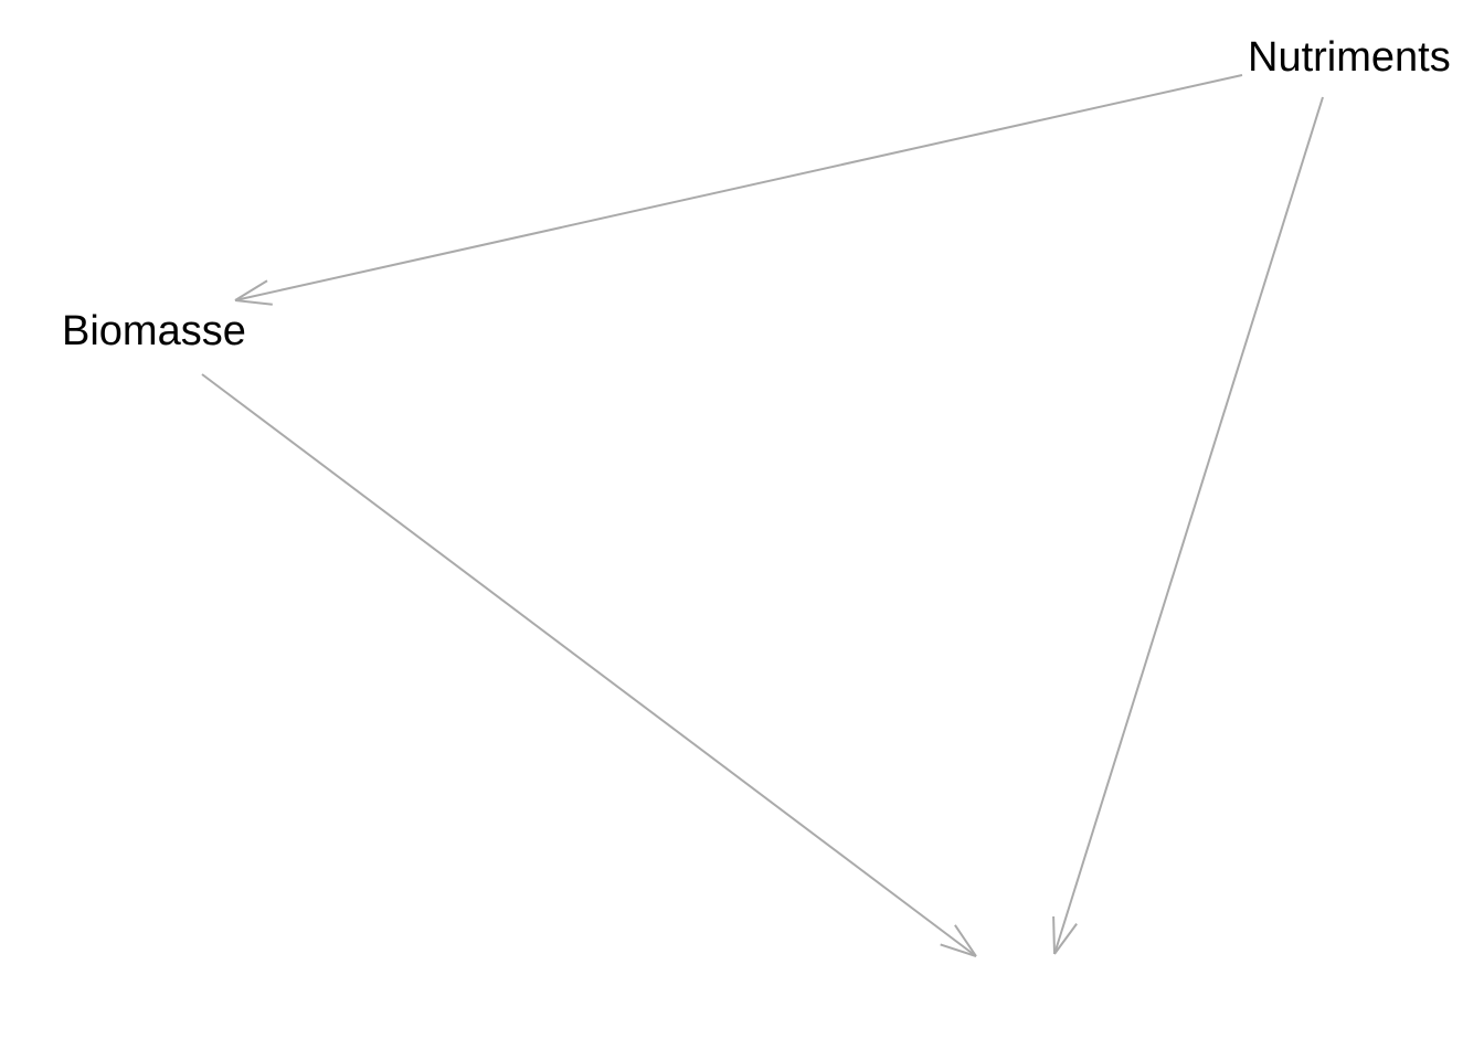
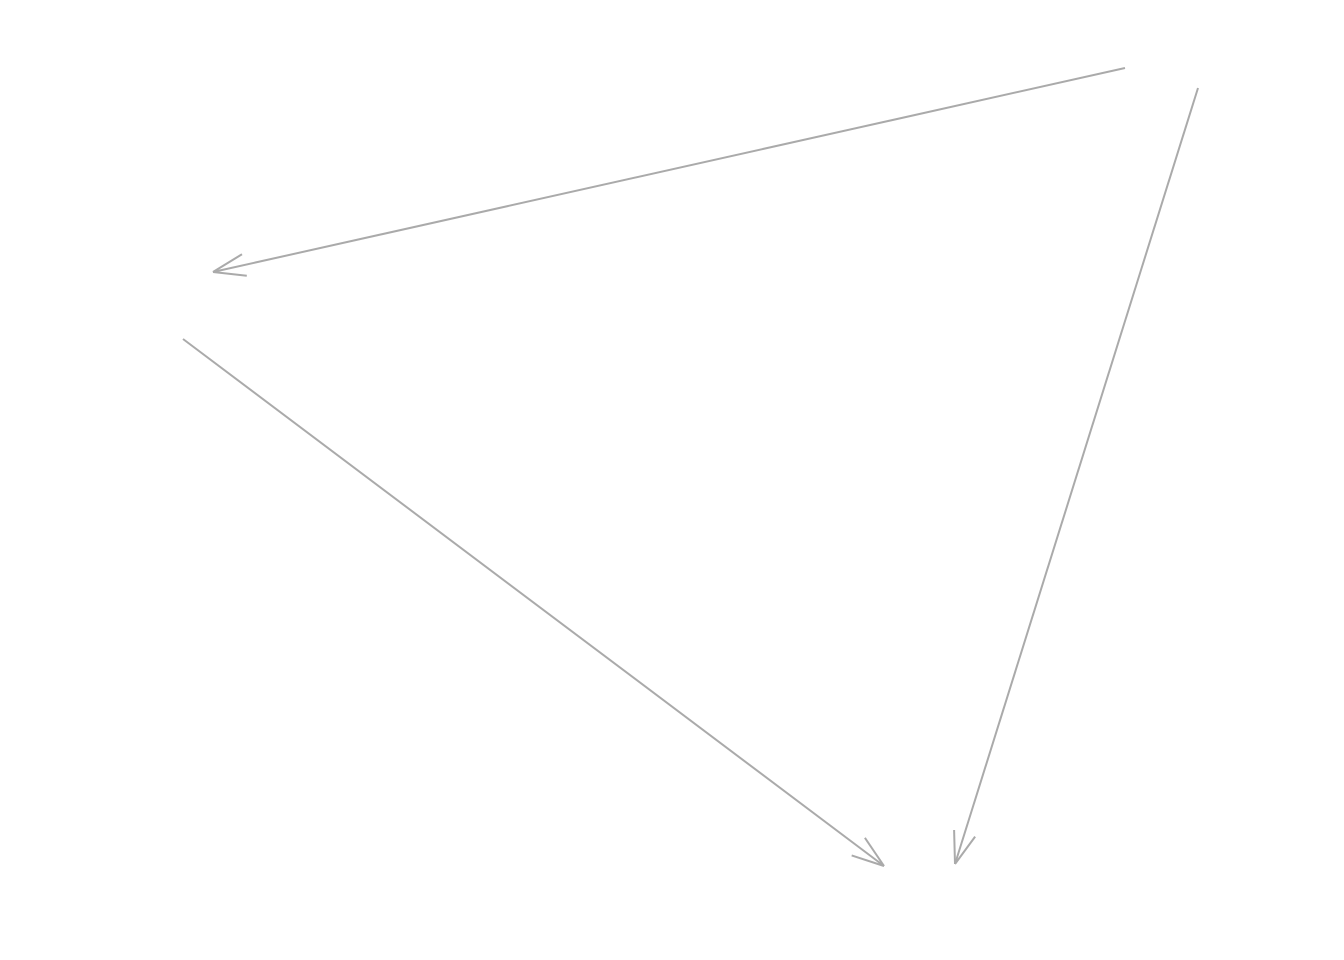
- Nutriments
- Biomasse
